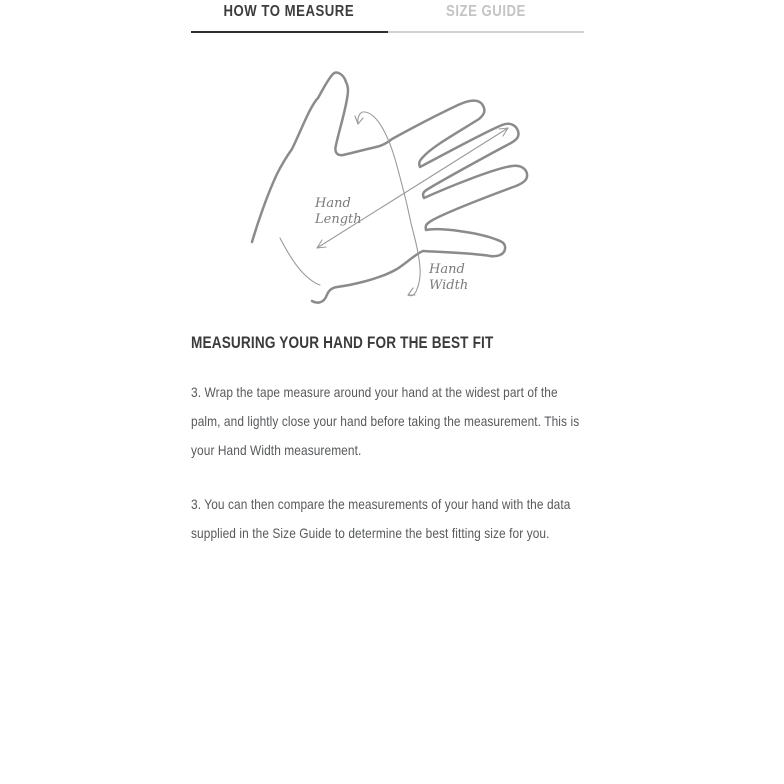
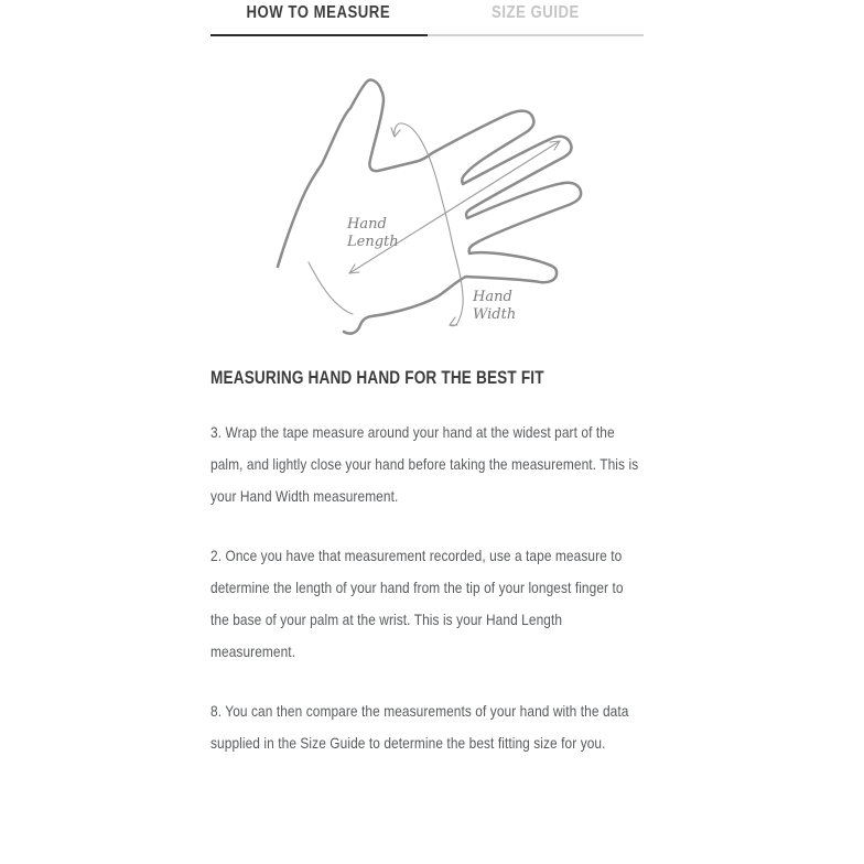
  HOW TO MEASURE
  SIZE GUIDE
  Hand
  Length
  Hand
  Width
- MEASURING YOUR HAND FOR THE BEST FIT
+ MEASURING HAND HAND FOR THE BEST FIT
  3. Wrap the tape measure around your hand at the widest part of the palm, and lightly close your hand before taking the measurement. This is your Hand Width measurement.
+ 2. Once you have that measurement recorded, use a tape measure to determine the length of your hand from the tip of your longest finger to the base of your palm at the wrist. This is your Hand Length measurement.
- 3. You can then compare the measurements of your hand with the data supplied in the Size Guide to determine the best fitting size for you.
+ 8. You can then compare the measurements of your hand with the data supplied in the Size Guide to determine the best fitting size for you.
